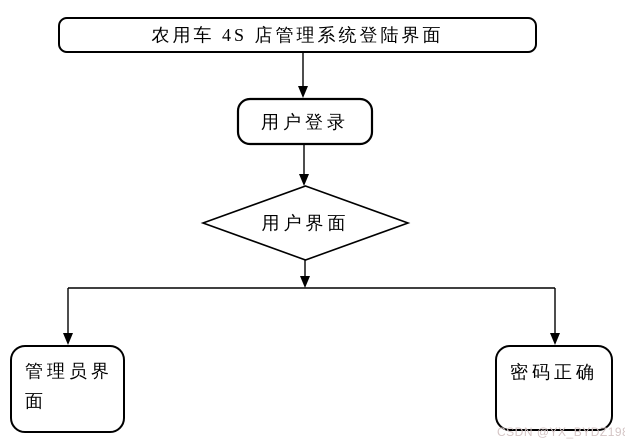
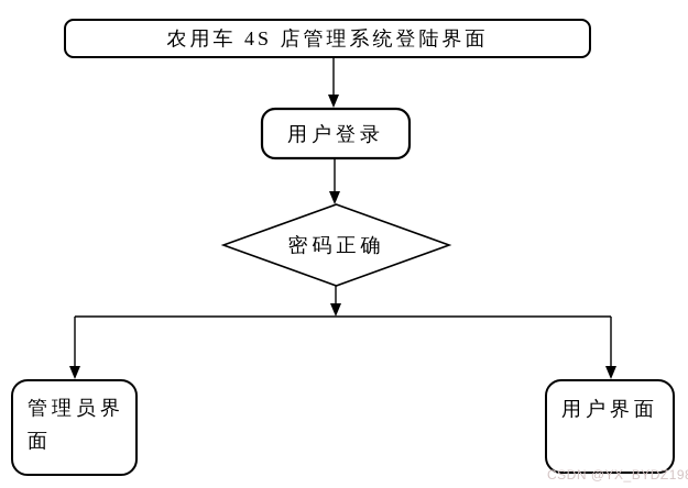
  农用车 4S 店管理系统登陆界面
  用户登录
- 用户界面
+ 密码正确
  管理员界面
- 密码正确
+ 用户界面
  CSDN @YX_BYDZ19
